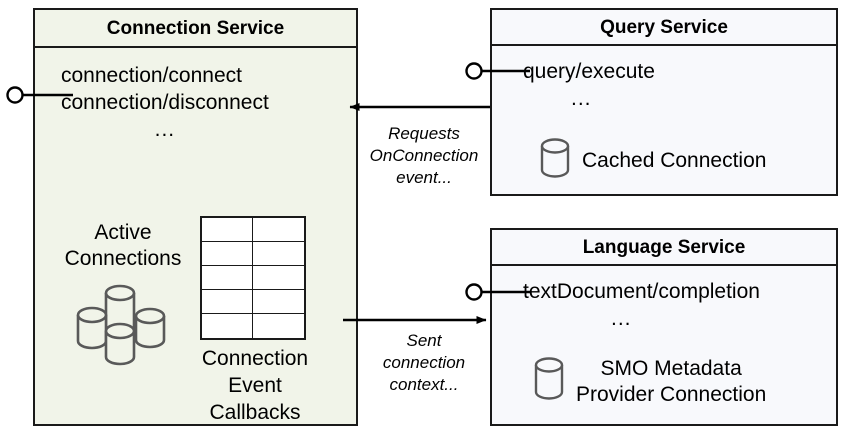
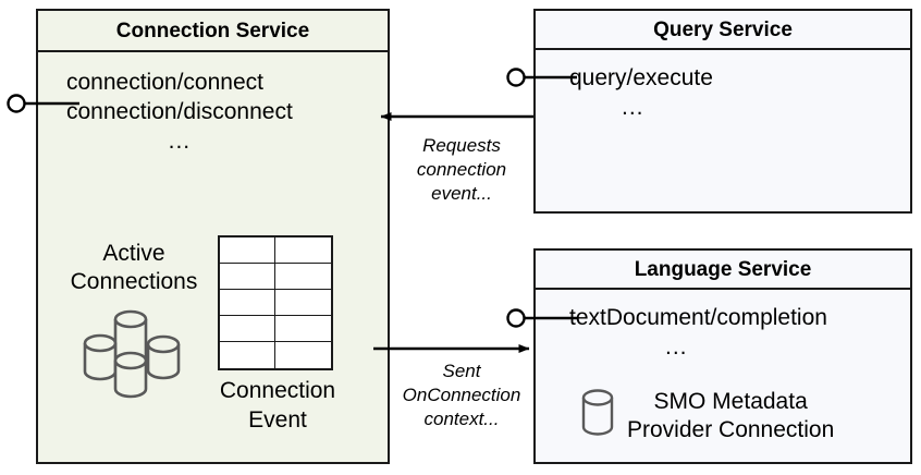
  Connection Service
  connection/connect
  connection/disconnect
  ...
  Active
  Connections
  Connection
  Event
- Callbacks
  Query Service
  uery/execute
  ...
- Cached Connection
  Language Service
  extDocument/completion
  ...
  SMO Metadata
  Provider Connection
  Requests
- OnConnection
+ connection
  event...
  Sent
- connection
+ OnConnection
  context...
